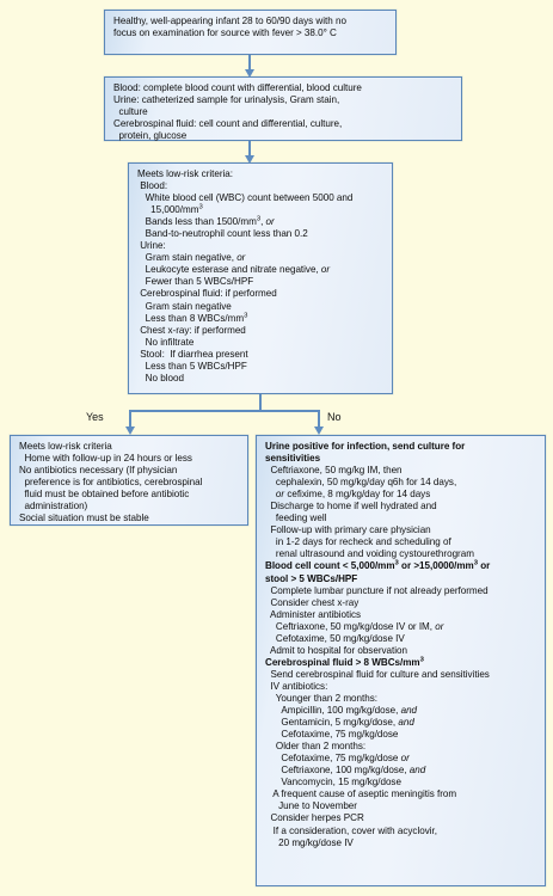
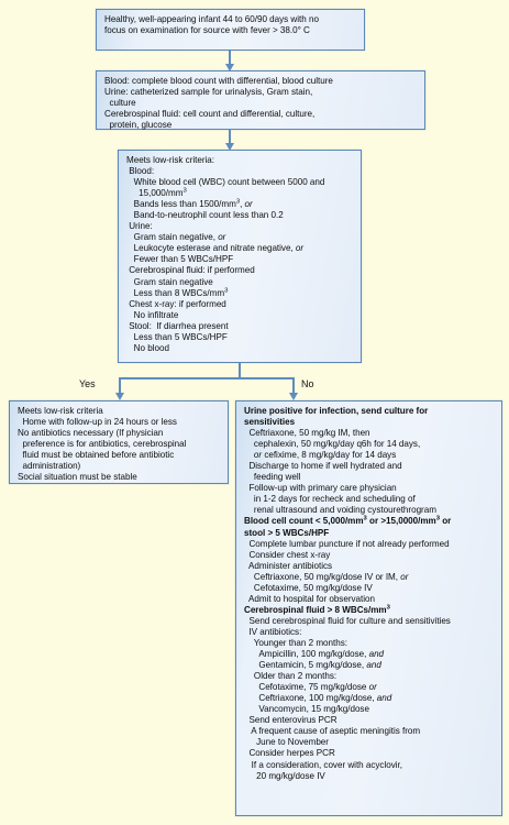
- Healthy, well-appearing infant 28 to 60/90 days with no
+ Healthy, well-appearing infant 44 to 60/90 days with no
  focus on examination for source with fever > 38.0° C
  Blood: complete blood count with differential, blood culture
  Urine: catheterized sample for urinalysis, Gram stain,
  culture
  Cerebrospinal fluid: cell count and differential, culture,
  protein, glucose
  Meets low-risk criteria:
  Blood:
  White blood cell (WBC) count between 5000 and
  15,000/mm
  Bands less than 1500/mm , or
  Band-to-neutrophil count less than 0.2
  Urine:
  Gram stain negative, or
  Leukocyte esterase and nitrate negative, or
  Fewer than 5 WBCs/HPF
  Cerebrospinal fluid: if performed
  Gram stain negative
  Less than 8 WBCs/mm
  Chest x-ray: if performed
  No infiltrate
  Stool: If diarrhea present
  Less than 5 WBCs/HPF
  No blood
  Yes
  No
  Meets low-risk criteria
  Home with follow-up in 24 hours or less
  No antibiotics necessary (If physician
  preference is for antibiotics, cerebrospinal
  fluid must be obtained before antibiotic
  administration)
  Social situation must be stable
  Urine positive for infection, send culture for
  sensitivities
  Ceftriaxone, 50 mg/kg IM, then
  cephalexin, 50 mg/kg/day q6h for 14 days,
  or cefixime, 8 mg/kg/day for 14 days
  Discharge to home if well hydrated and
  feeding well
  Follow-up with primary care physician
  in 1-2 days for recheck and scheduling of
  renal ultrasound and voiding cystourethrogram
  Blood cell count < 5,000/mm or >15,0000/mm or
  stool > 5 WBCs/HPF
  Complete lumbar puncture if not already performed
  Consider chest x-ray
  Administer antibiotics
  Ceftriaxone, 50 mg/kg/dose IV or IM, or
  Cefotaxime, 50 mg/kg/dose IV
  Admit to hospital for observation
  Cerebrospinal fluid > 8 WBCs/mm
  Send cerebrospinal fluid for culture and sensitivities
  IV antibiotics:
  Younger than 2 months:
  Ampicillin, 100 mg/kg/dose, and
  Gentamicin, 5 mg/kg/dose, and
- Cefotaxime, 75 mg/kg/dose
  Older than 2 months:
  Cefotaxime, 75 mg/kg/dose or
  Ceftriaxone, 100 mg/kg/dose, and
  Vancomycin, 15 mg/kg/dose
+ Send enterovirus PCR
  A frequent cause of aseptic meningitis from
  June to November
  Consider herpes PCR
  If a consideration, cover with acyclovir,
  20 mg/kg/dose IV
